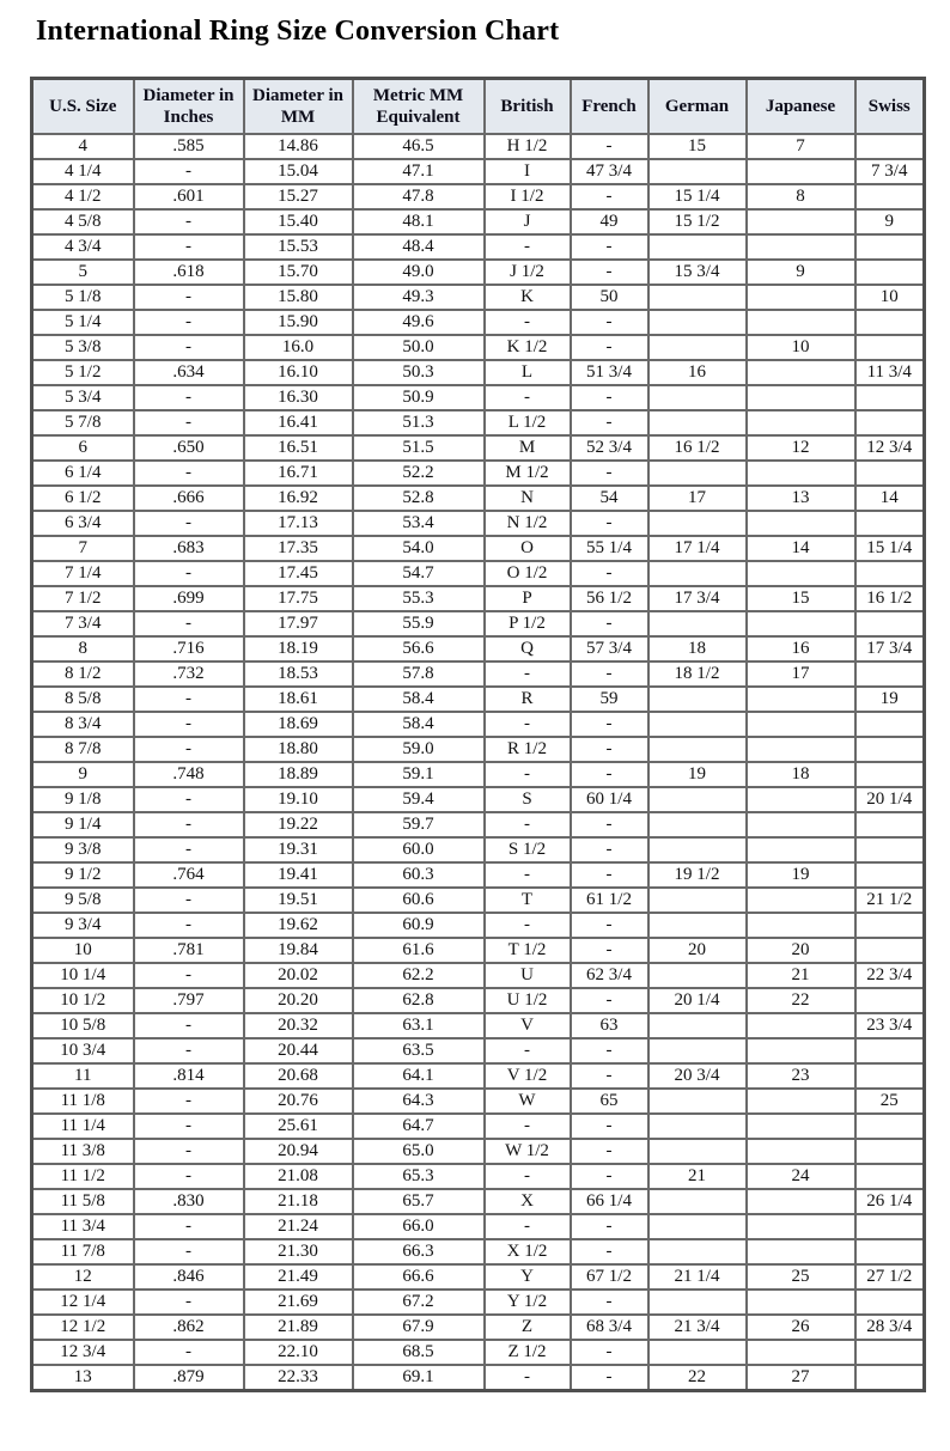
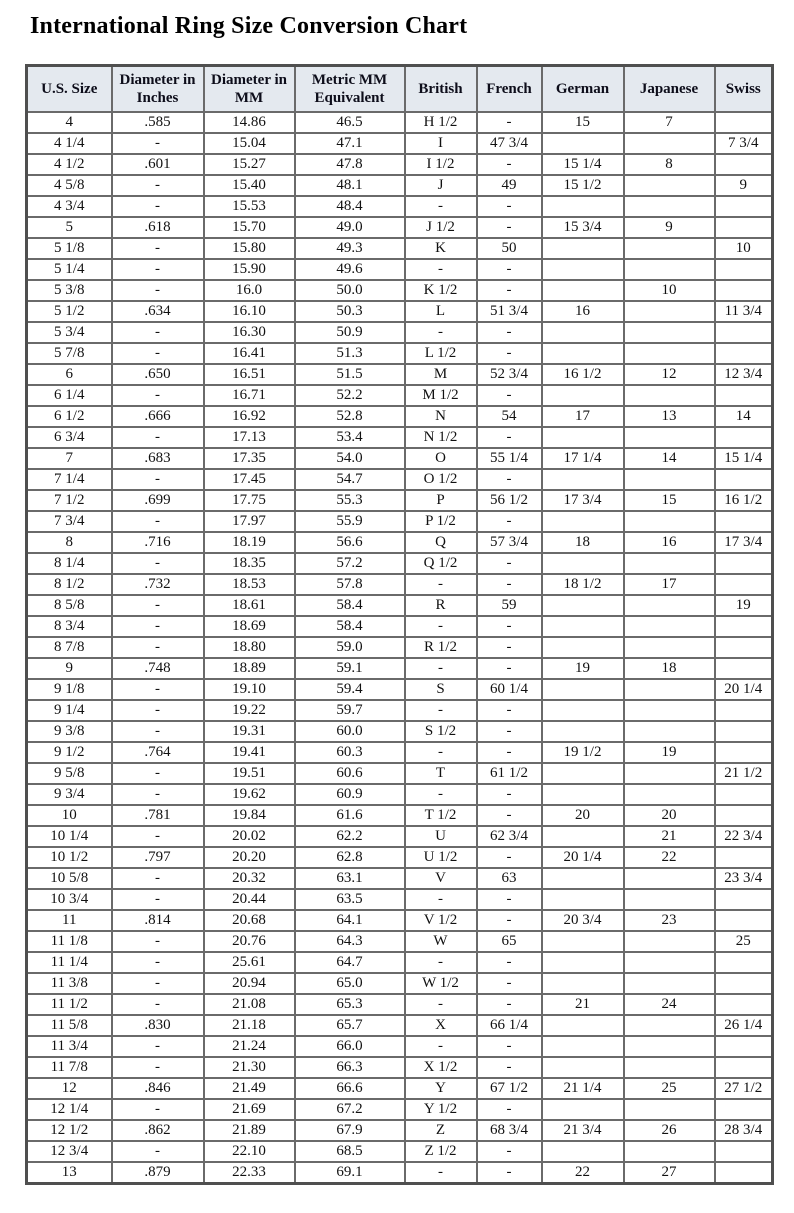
  International Ring Size Conversion Chart
  U.S. Size	Diameter in Inches	Diameter in MM	Metric MM Equivalent	British	French	German	Japanese	Swiss
  4	.585	14.86	46.5	H 1/2	-	15	7
  4 1/4	-	15.04	47.1	I	47 3/4			7 3/4
  4 1/2	.601	15.27	47.8	I 1/2	-	15 1/4	8
  4 5/8	-	15.40	48.1	J	49	15 1/2		9
  4 3/4	-	15.53	48.4	-	-
  5	.618	15.70	49.0	J 1/2	-	15 3/4	9
  5 1/8	-	15.80	49.3	K	50			10
  5 1/4	-	15.90	49.6	-	-
  5 3/8	-	16.0	50.0	K 1/2	-		10
  5 1/2	.634	16.10	50.3	L	51 3/4	16		11 3/4
  5 3/4	-	16.30	50.9	-	-
  5 7/8	-	16.41	51.3	L 1/2	-
  6	.650	16.51	51.5	M	52 3/4	16 1/2	12	12 3/4
  6 1/4	-	16.71	52.2	M 1/2	-
  6 1/2	.666	16.92	52.8	N	54	17	13	14
  6 3/4	-	17.13	53.4	N 1/2	-
  7	.683	17.35	54.0	O	55 1/4	17 1/4	14	15 1/4
  7 1/4	-	17.45	54.7	O 1/2	-
  7 1/2	.699	17.75	55.3	P	56 1/2	17 3/4	15	16 1/2
  7 3/4	-	17.97	55.9	P 1/2	-
  8	.716	18.19	56.6	Q	57 3/4	18	16	17 3/4
+ 8 1/4	-	18.35	57.2	Q 1/2	-
  8 1/2	.732	18.53	57.8	-	-	18 1/2	17
  8 5/8	-	18.61	58.4	R	59			19
  8 3/4	-	18.69	58.4	-	-
  8 7/8	-	18.80	59.0	R 1/2	-
  9	.748	18.89	59.1	-	-	19	18
  9 1/8	-	19.10	59.4	S	60 1/4			20 1/4
  9 1/4	-	19.22	59.7	-	-
  9 3/8	-	19.31	60.0	S 1/2	-
  9 1/2	.764	19.41	60.3	-	-	19 1/2	19
  9 5/8	-	19.51	60.6	T	61 1/2			21 1/2
  9 3/4	-	19.62	60.9	-	-
  10	.781	19.84	61.6	T 1/2	-	20	20
  10 1/4	-	20.02	62.2	U	62 3/4		21	22 3/4
  10 1/2	.797	20.20	62.8	U 1/2	-	20 1/4	22
  10 5/8	-	20.32	63.1	V	63			23 3/4
  10 3/4	-	20.44	63.5	-	-
  11	.814	20.68	64.1	V 1/2	-	20 3/4	23
  11 1/8	-	20.76	64.3	W	65			25
  11 1/4	-	25.61	64.7	-	-
  11 3/8	-	20.94	65.0	W 1/2	-
  11 1/2	-	21.08	65.3	-	-	21	24
  11 5/8	.830	21.18	65.7	X	66 1/4			26 1/4
  11 3/4	-	21.24	66.0	-	-
  11 7/8	-	21.30	66.3	X 1/2	-
  12	.846	21.49	66.6	Y	67 1/2	21 1/4	25	27 1/2
  12 1/4	-	21.69	67.2	Y 1/2	-
  12 1/2	.862	21.89	67.9	Z	68 3/4	21 3/4	26	28 3/4
  12 3/4	-	22.10	68.5	Z 1/2	-
  13	.879	22.33	69.1	-	-	22	27
